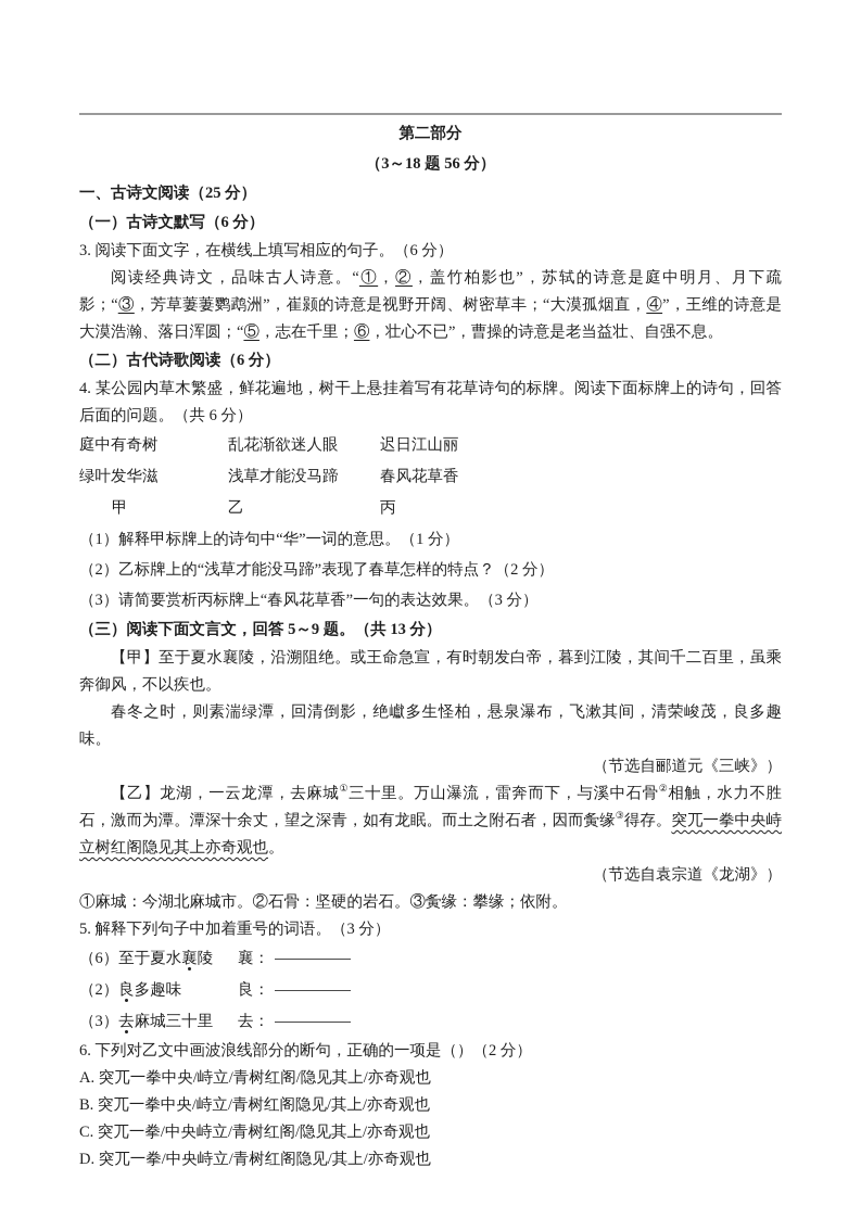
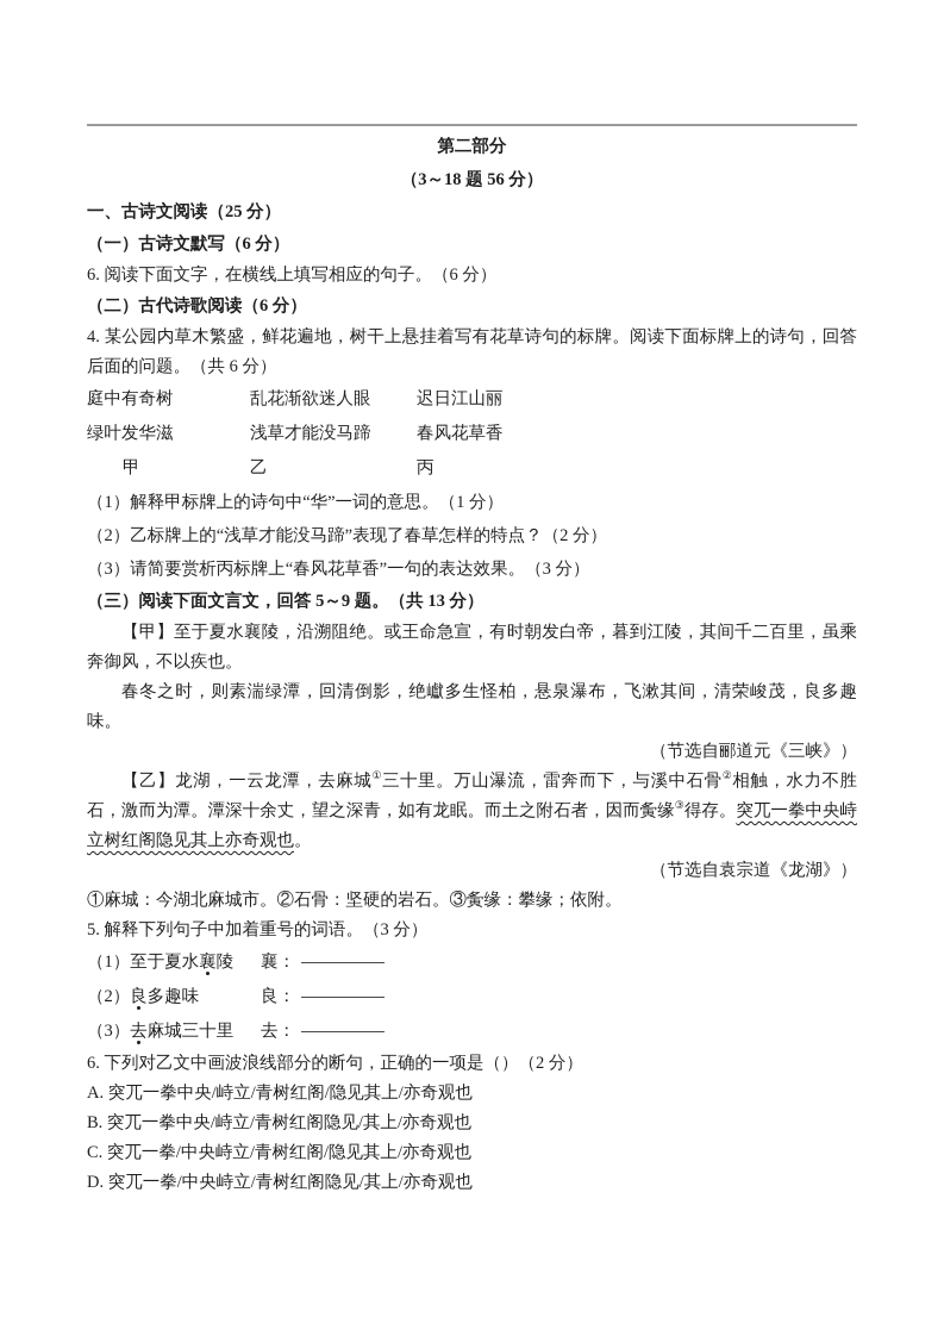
  第二部分
  （3～18 题 56 分）
  一、古诗文阅读（25 分）
  （一）古诗文默写（6 分）
- 3. 阅读下面文字，在横线上填写相应的句子。（6 分）
+ 6. 阅读下面文字，在横线上填写相应的句子。（6 分）
- 阅读经典诗文，品味古人诗意。“①，②，盖竹柏影也”，苏轼的诗意是庭中明月、月下疏影；“③，芳草萋萋鹦鹉洲”，崔颢的诗意是视野开阔、树密草丰；“大漠孤烟直，④”，王维的诗意是大漠浩瀚、落日浑圆；“⑤，志在千里；⑥，壮心不已”，曹操的诗意是老当益壮、自强不息。
  （二）古代诗歌阅读（6 分）
  4. 某公园内草木繁盛，鲜花遍地，树干上悬挂着写有花草诗句的标牌。阅读下面标牌上的诗句，回答后面的问题。（共 6 分）
  庭中有奇树
  乱花渐欲迷人眼
  迟日江山丽
  绿叶发华滋
  浅草才能没马蹄
  春风花草香
  甲
  乙
  丙
  （1）解释甲标牌上的诗句中“华”一词的意思。（1 分）
  （2）乙标牌上的“浅草才能没马蹄”表现了春草怎样的特点？（2 分）
  （3）请简要赏析丙标牌上“春风花草香”一句的表达效果。（3 分）
  （三）阅读下面文言文，回答 5～9 题。（共 13 分）
  【甲】至于夏水襄陵，沿溯阻绝。或王命急宣，有时朝发白帝，暮到江陵，其间千二百里，虽乘奔御风，不以疾也。
  春冬之时，则素湍绿潭，回清倒影，绝巘多生怪柏，悬泉瀑布，飞漱其间，清荣峻茂，良多趣味。
  （节选自郦道元《三峡》）
  【乙】龙湖，一云龙潭，去麻城①三十里。万山瀑流，雷奔而下，与溪中石骨②相触，水力不胜石，激而为潭。潭深十余丈，望之深青，如有龙眠。而土之附石者，因而夤缘③得存。突兀一拳中央峙立树红阁隐见其上亦奇观也。
  （节选自袁宗道《龙湖》）
  ①麻城：今湖北麻城市。②石骨：坚硬的岩石。③夤缘：攀缘；依附。
  5. 解释下列句子中加着重号的词语。（3 分）
- （6）至于夏水襄陵
+ （1）至于夏水襄陵
  襄：
  （2）良多趣味
  良：
  （3）去麻城三十里
  去：
  6. 下列对乙文中画波浪线部分的断句，正确的一项是（）（2 分）
  A. 突兀一拳中央/峙立/青树红阁/隐见其上/亦奇观也
  B. 突兀一拳中央/峙立/青树红阁隐见/其上/亦奇观也
  C. 突兀一拳/中央峙立/青树红阁/隐见其上/亦奇观也
  D. 突兀一拳/中央峙立/青树红阁隐见/其上/亦奇观也
